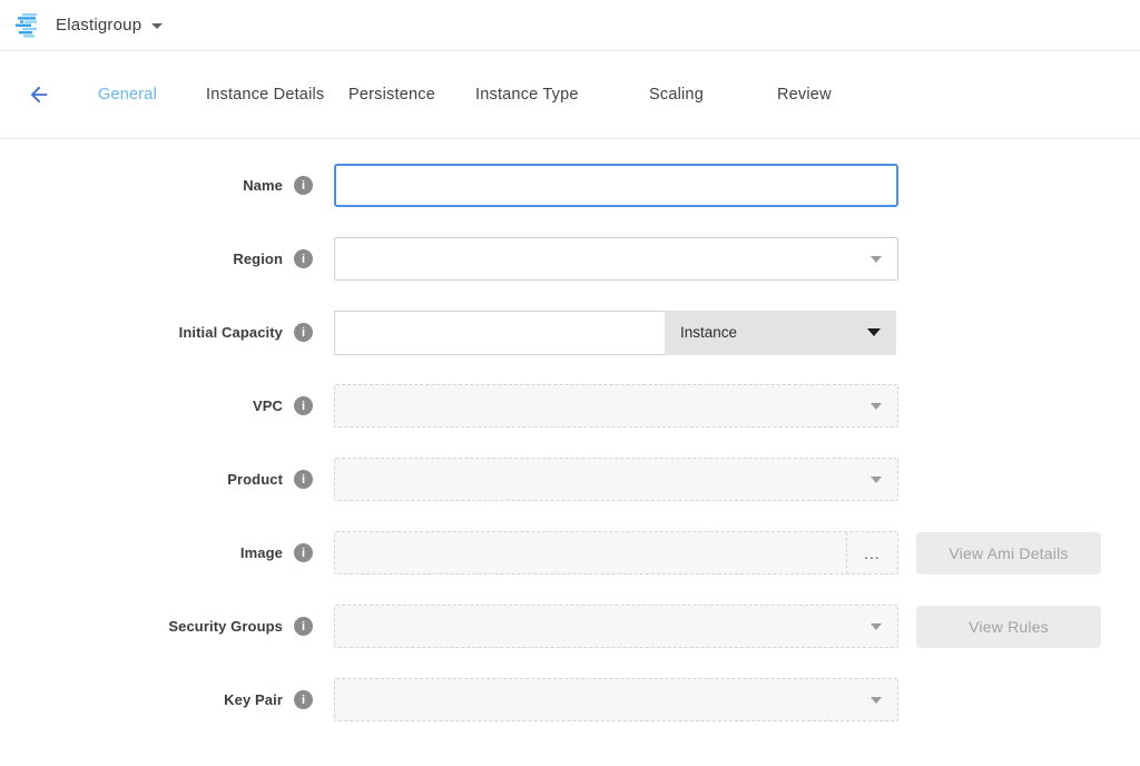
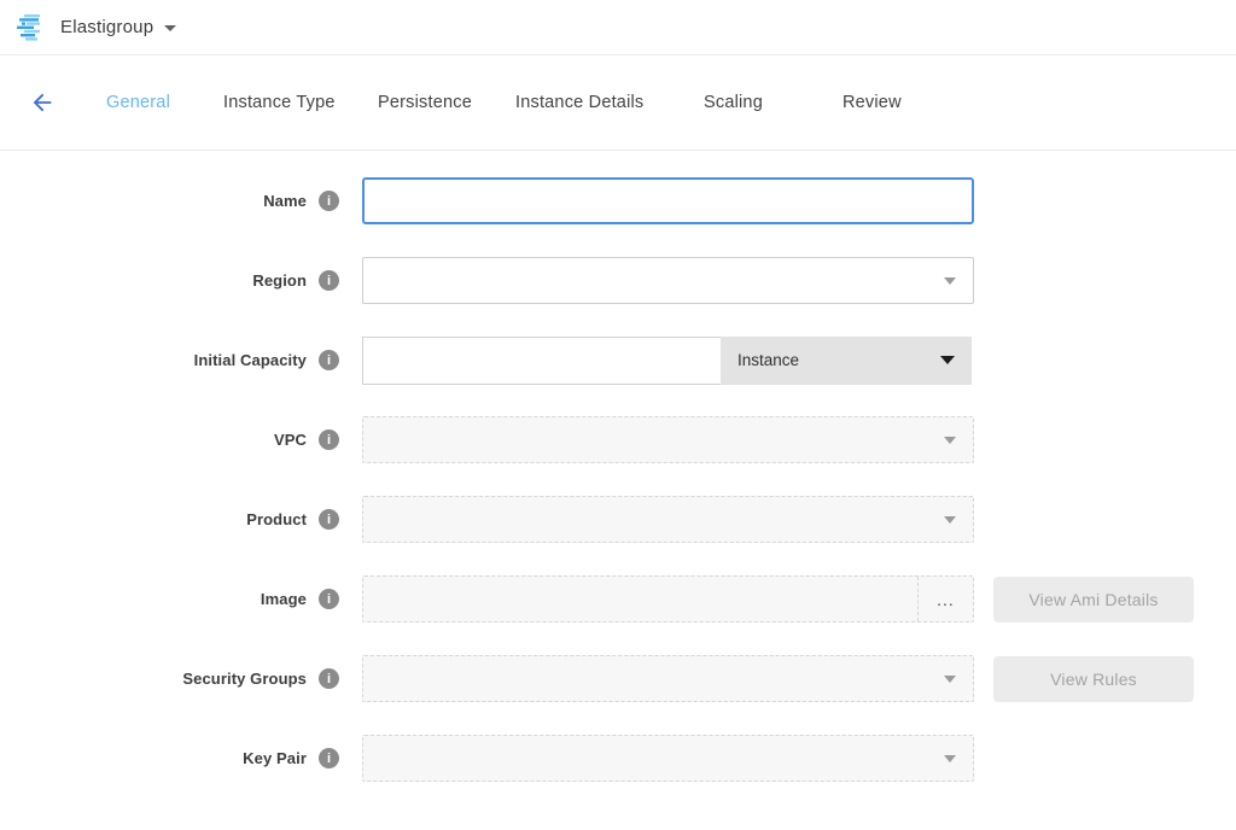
  Elastigroup
  General
- Instance Details
+ Instance Type
  Persistence
- Instance Type
+ Instance Details
  Scaling
  Review
  Name
  i
  Region
  i
  Initial Capacity
  i
  Instance
  VPC
  i
  Product
  i
  Image
  i
  ...
  View Ami Details
  Security Groups
  i
  View Rules
  Key Pair
  i
